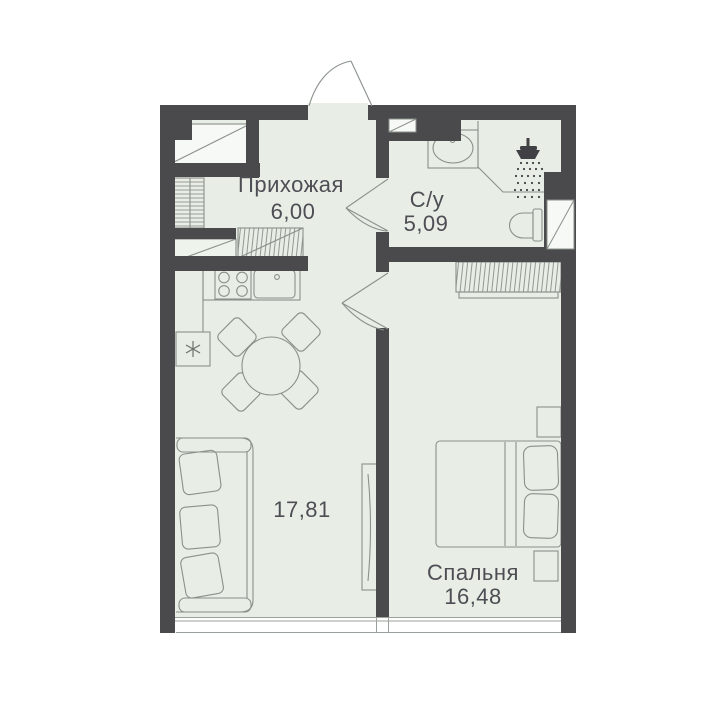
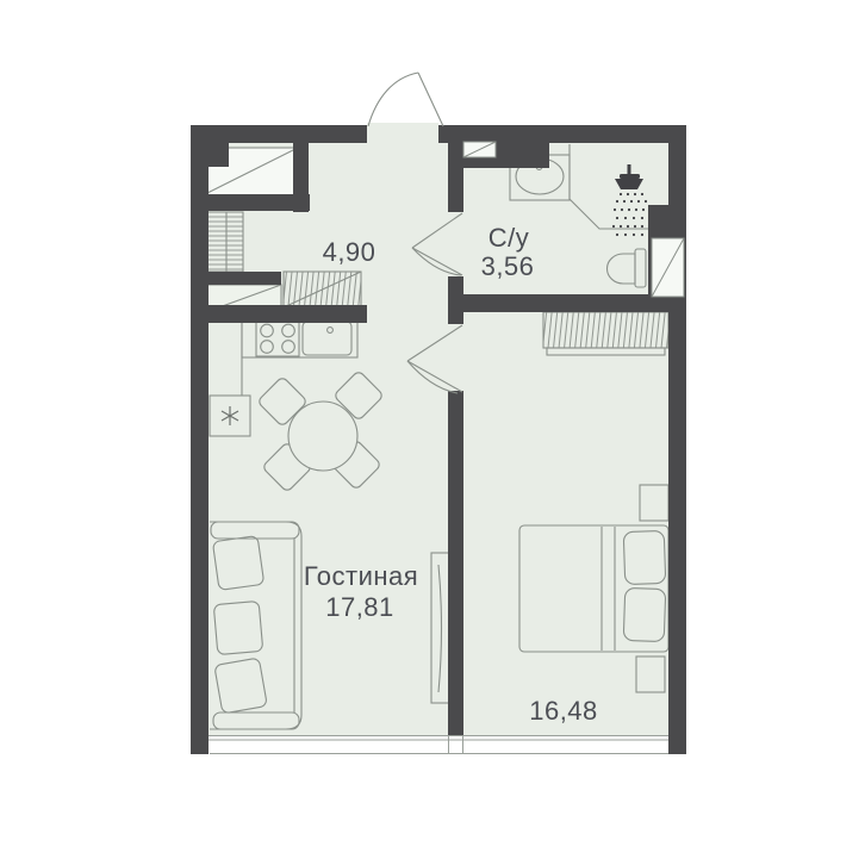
- Прихожая
- 6,00
+ 4,90
  С/у
- 5,09
+ 3,56
+ Гостиная
  17,81
- Спальня
  16,48
